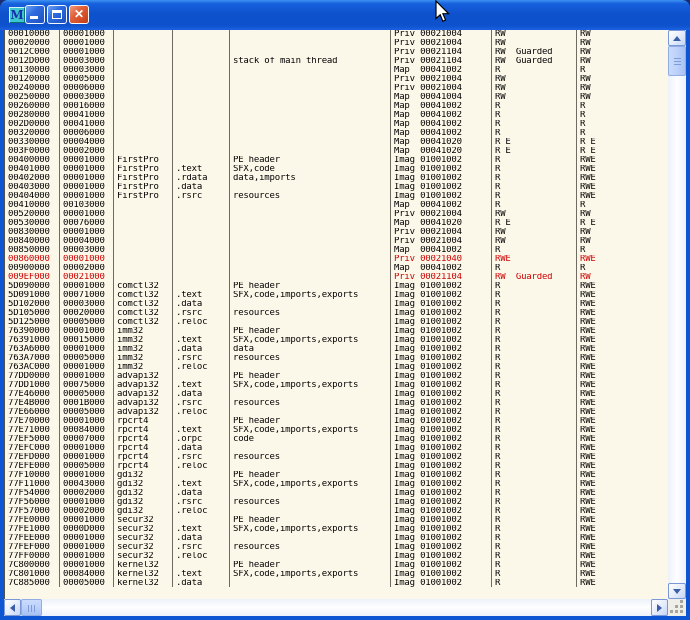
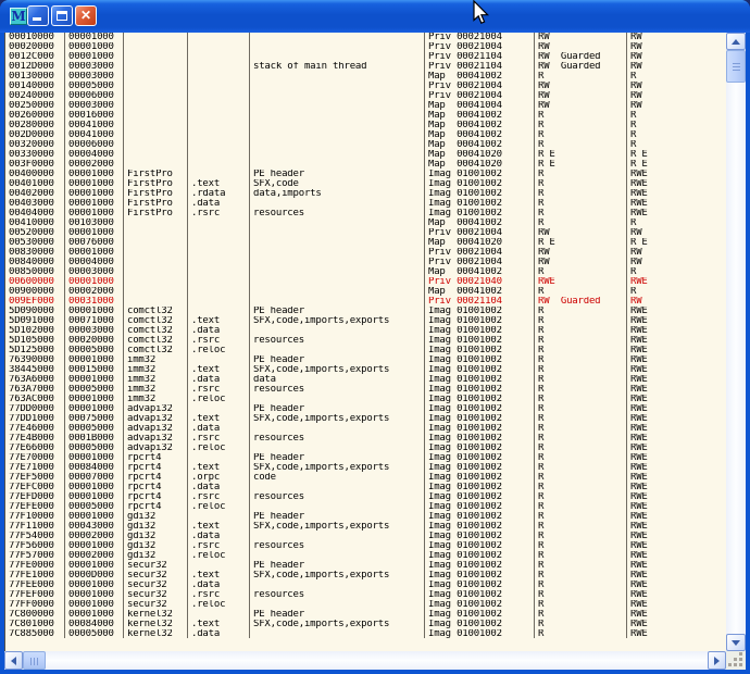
  M
  ✕
  00010000
  00001000
  Priv 00021004
  RW
  RW
  00020000
  00001000
  Priv 00021004
  RW
  RW
  0012C000
  00001000
  Priv 00021104
  RW Guarded
  RW
  0012D000
  00003000
  stack of main thread
  Priv 00021104
  RW Guarded
  RW
  00130000
  00003000
  Map 00041002
  R
  R
- 00120000
+ 00140000
  00005000
  Priv 00021004
  RW
  RW
  00240000
  00006000
  Priv 00021004
  RW
  RW
  00250000
  00003000
  Map 00041004
  RW
  RW
  00260000
  00016000
  Map 00041002
  R
  R
  00280000
  00041000
  Map 00041002
  R
  R
  002D0000
  00041000
  Map 00041002
  R
  R
  00320000
  00006000
  Map 00041002
  R
  R
  00330000
  00004000
  Map 00041020
  R E
  R E
  003F0000
  00002000
  Map 00041020
  R E
  R E
  00400000
  00001000
  FirstPro
  PE header
  Imag 01001002
  R
  RWE
  00401000
  00001000
  FirstPro
  .text
  SFX,code
  Imag 01001002
  R
  RWE
  00402000
  00001000
  FirstPro
  .rdata
  data,imports
  Imag 01001002
  R
  RWE
  00403000
  00001000
  FirstPro
  .data
  Imag 01001002
  R
  RWE
  00404000
  00001000
  FirstPro
  .rsrc
  resources
  Imag 01001002
  R
  RWE
  00410000
  00103000
  Map 00041002
  R
  R
  00520000
  00001000
  Priv 00021004
  RW
  RW
  00530000
  00076000
  Map 00041020
  R E
  R E
  00830000
  00001000
  Priv 00021004
  RW
  RW
  00840000
  00004000
  Priv 00021004
  RW
  RW
  00850000
  00003000
  Map 00041002
  R
  R
- 00860000
+ 00600000
  00001000
  Priv 00021040
  RWE
  RWE
  00900000
  00002000
  Map 00041002
  R
  R
  009EF000
- 00021000
+ 00031000
  Priv 00021104
  RW Guarded
  RW
  5D090000
  00001000
  comctl32
  PE header
  Imag 01001002
  R
  RWE
  5D091000
  00071000
  comctl32
  .text
  SFX,code,imports,exports
  Imag 01001002
  R
  RWE
  5D102000
  00003000
  comctl32
  .data
  Imag 01001002
  R
  RWE
  5D105000
  00020000
  comctl32
  .rsrc
  resources
  Imag 01001002
  R
  RWE
  5D125000
  00005000
  comctl32
  .reloc
  Imag 01001002
  R
  RWE
  76390000
  00001000
  imm32
  PE header
  Imag 01001002
  R
  RWE
- 76391000
+ 38445000
  00015000
  imm32
  .text
  SFX,code,imports,exports
  Imag 01001002
  R
  RWE
  763A6000
  00001000
  imm32
  .data
  data
  Imag 01001002
  R
  RWE
  763A7000
  00005000
  imm32
  .rsrc
  resources
  Imag 01001002
  R
  RWE
  763AC000
  00001000
  imm32
  .reloc
  Imag 01001002
  R
  RWE
  77DD0000
  00001000
  advapi32
  PE header
  Imag 01001002
  R
  RWE
  77DD1000
  00075000
  advapi32
  .text
  SFX,code,imports,exports
  Imag 01001002
  R
  RWE
  77E46000
  00005000
  advapi32
  .data
  Imag 01001002
  R
  RWE
  77E4B000
  0001B000
  advapi32
  .rsrc
  resources
  Imag 01001002
  R
  RWE
  77E66000
  00005000
  advapi32
  .reloc
  Imag 01001002
  R
  RWE
  77E70000
  00001000
  rpcrt4
  PE header
  Imag 01001002
  R
  RWE
  77E71000
  00084000
  rpcrt4
  .text
  SFX,code,imports,exports
  Imag 01001002
  R
  RWE
  77EF5000
  00007000
  rpcrt4
  .orpc
  code
  Imag 01001002
  R
  RWE
  77EFC000
  00001000
  rpcrt4
  .data
  Imag 01001002
  R
  RWE
  77EFD000
  00001000
  rpcrt4
  .rsrc
  resources
  Imag 01001002
  R
  RWE
  77EFE000
  00005000
  rpcrt4
  .reloc
  Imag 01001002
  R
  RWE
  77F10000
  00001000
  gdi32
  PE header
  Imag 01001002
  R
  RWE
  77F11000
  00043000
  gdi32
  .text
  SFX,code,imports,exports
  Imag 01001002
  R
  RWE
  77F54000
  00002000
  gdi32
  .data
  Imag 01001002
  R
  RWE
  77F56000
  00001000
  gdi32
  .rsrc
  resources
  Imag 01001002
  R
  RWE
  77F57000
  00002000
  gdi32
  .reloc
  Imag 01001002
  R
  RWE
  77FE0000
  00001000
  secur32
  PE header
  Imag 01001002
  R
  RWE
  77FE1000
  0000D000
  secur32
  .text
  SFX,code,imports,exports
  Imag 01001002
  R
  RWE
  77FEE000
  00001000
  secur32
  .data
  Imag 01001002
  R
  RWE
  77FEF000
  00001000
  secur32
  .rsrc
  resources
  Imag 01001002
  R
  RWE
  77FF0000
  00001000
  secur32
  .reloc
  Imag 01001002
  R
  RWE
  7C800000
  00001000
  kernel32
  PE header
  Imag 01001002
  R
  RWE
  7C801000
  00084000
  kernel32
  .text
  SFX,code,imports,exports
  Imag 01001002
  R
  RWE
  7C885000
  00005000
  kernel32
  .data
  Imag 01001002
  R
  RWE
